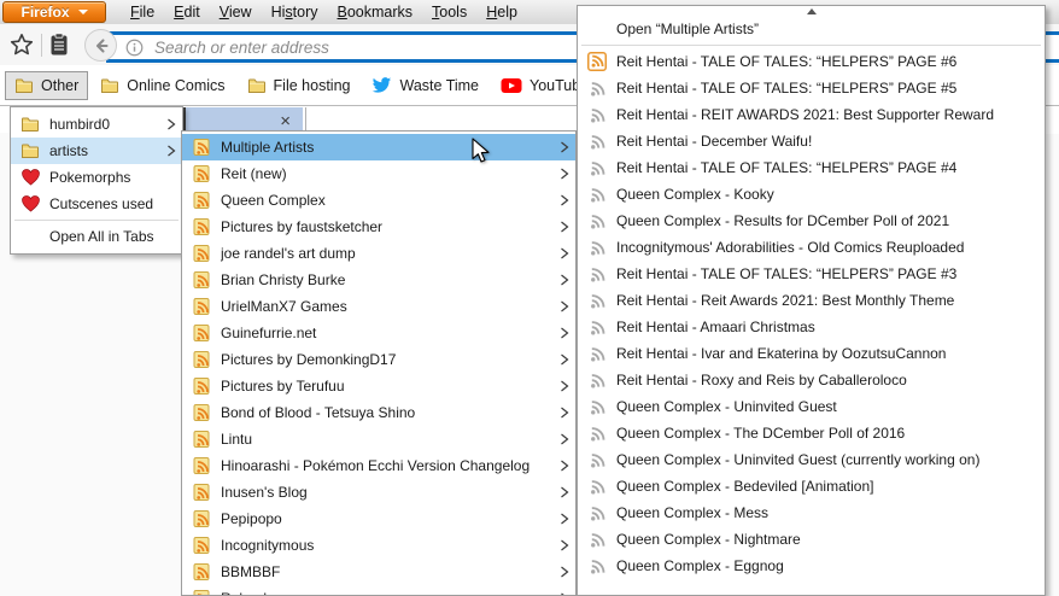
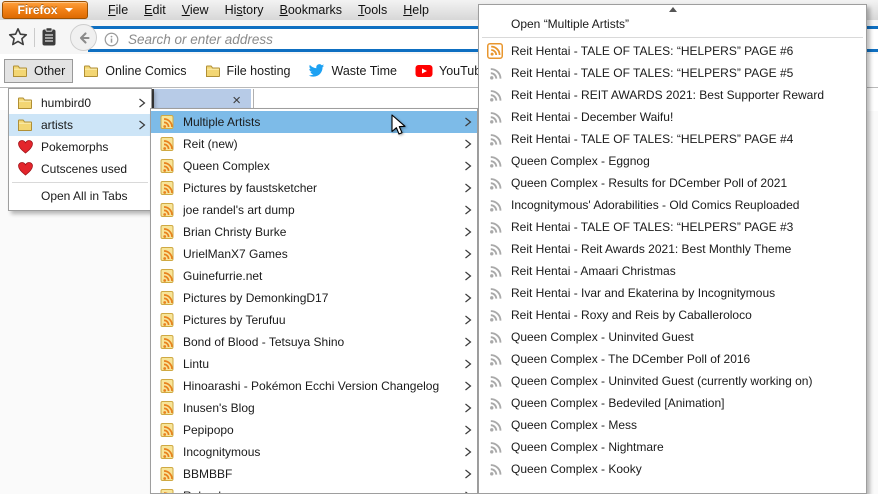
  Firefox
  File
  Edit
  View
  History
  Bookmarks
  Tools
  Help
  Search or enter address
  Other
  Online Comics
  File hosting
  Waste Time
  YouTu
  ×
  humbird0
  artists
  Pokemorphs
  Cutscenes used
  Open All in Tabs
  Multiple Artists
  Reit (new)
  Queen Complex
  Pictures by faustsketcher
  joe randel's art dump
  Brian Christy Burke
  UrielManX7 Games
  Guinefurrie.net
  Pictures by DemonkingD17
  Pictures by Terufuu
  Bond of Blood - Tetsuya Shino
  Lintu
  Hinoarashi - Pokémon Ecchi Version Changelog
  Inusen's Blog
  Pepipopo
  Incognitymous
  BBMBBF
  Open “Multiple Artists”
  Reit Hentai - TALE OF TALES: “HELPERS” PAGE #6
  Reit Hentai - TALE OF TALES: “HELPERS” PAGE #5
  Reit Hentai - REIT AWARDS 2021: Best Supporter Reward
  Reit Hentai - December Waifu!
  Reit Hentai - TALE OF TALES: “HELPERS” PAGE #4
- Queen Complex - Kooky
+ Queen Complex - Eggnog
  Queen Complex - Results for DCember Poll of 2021
  Incognitymous' Adorabilities - Old Comics Reuploaded
  Reit Hentai - TALE OF TALES: “HELPERS” PAGE #3
  Reit Hentai - Reit Awards 2021: Best Monthly Theme
  Reit Hentai - Amaari Christmas
- Reit Hentai - Ivar and Ekaterina by OozutsuCannon
+ Reit Hentai - Ivar and Ekaterina by Incognitymous
  Reit Hentai - Roxy and Reis by Caballeroloco
  Queen Complex - Uninvited Guest
  Queen Complex - The DCember Poll of 2016
  Queen Complex - Uninvited Guest (currently working on)
  Queen Complex - Bedeviled [Animation]
  Queen Complex - Mess
  Queen Complex - Nightmare
- Queen Complex - Eggnog
+ Queen Complex - Kooky
